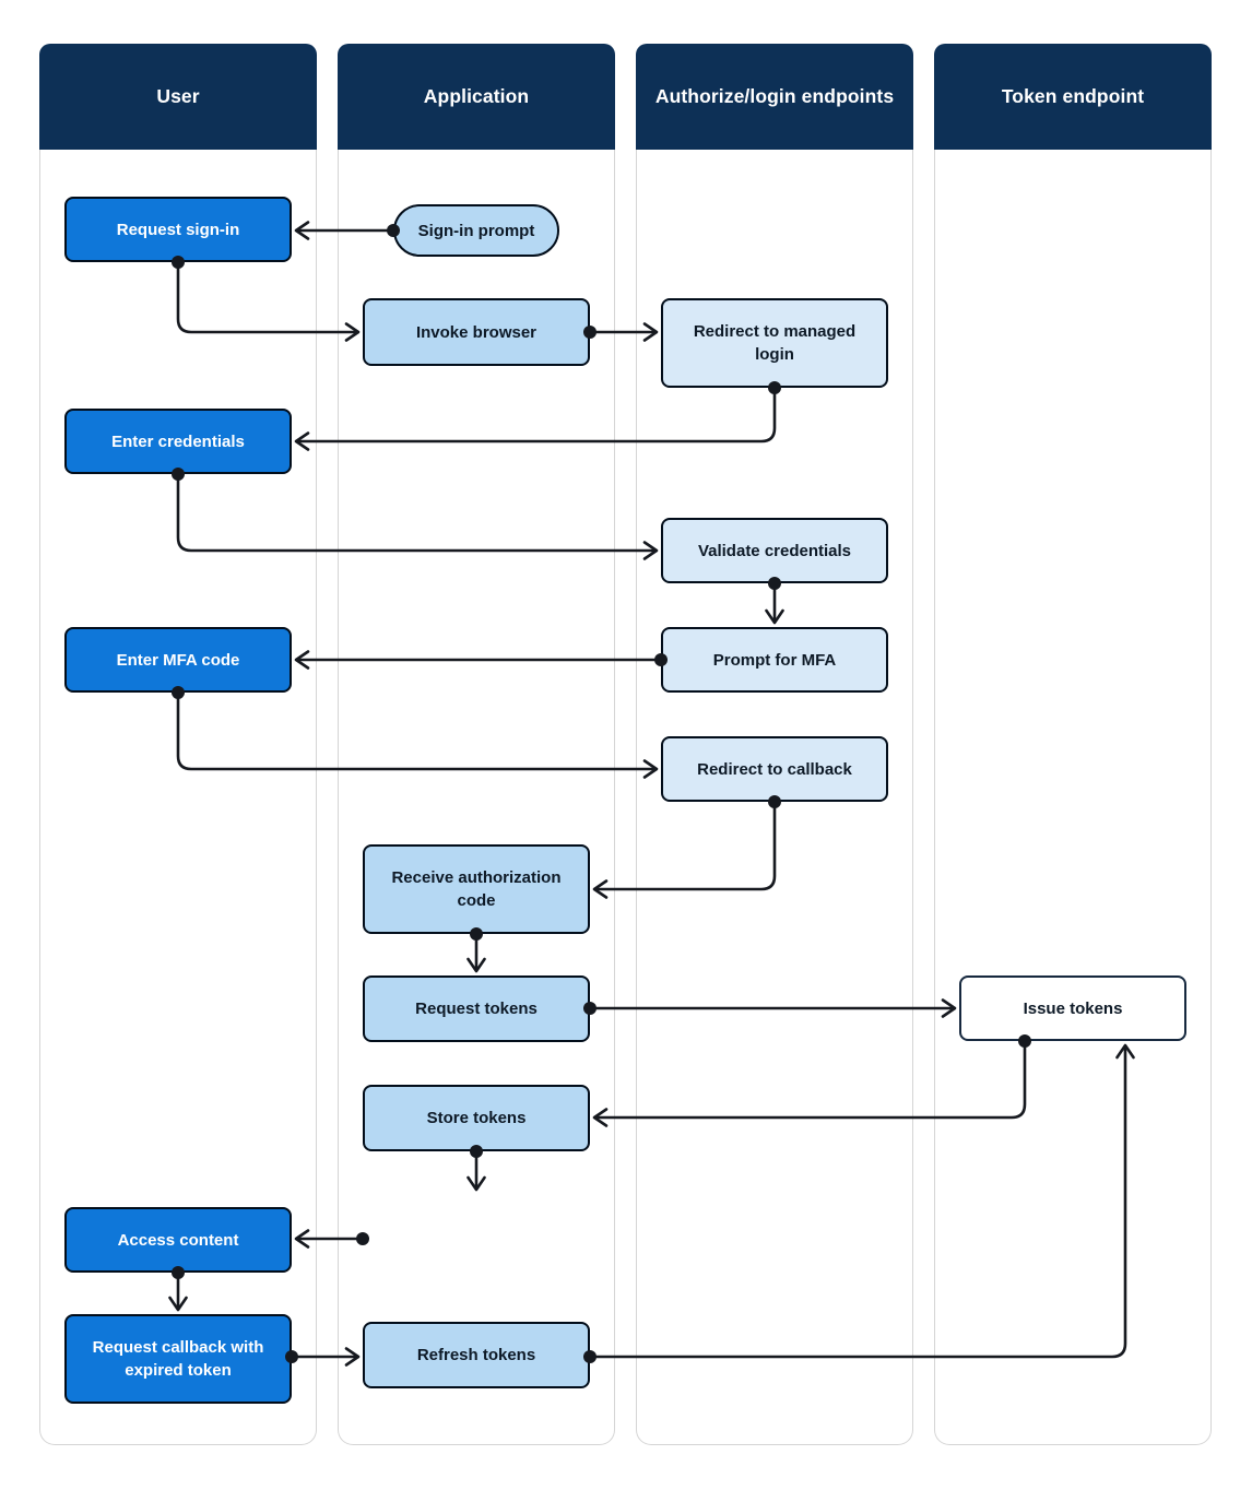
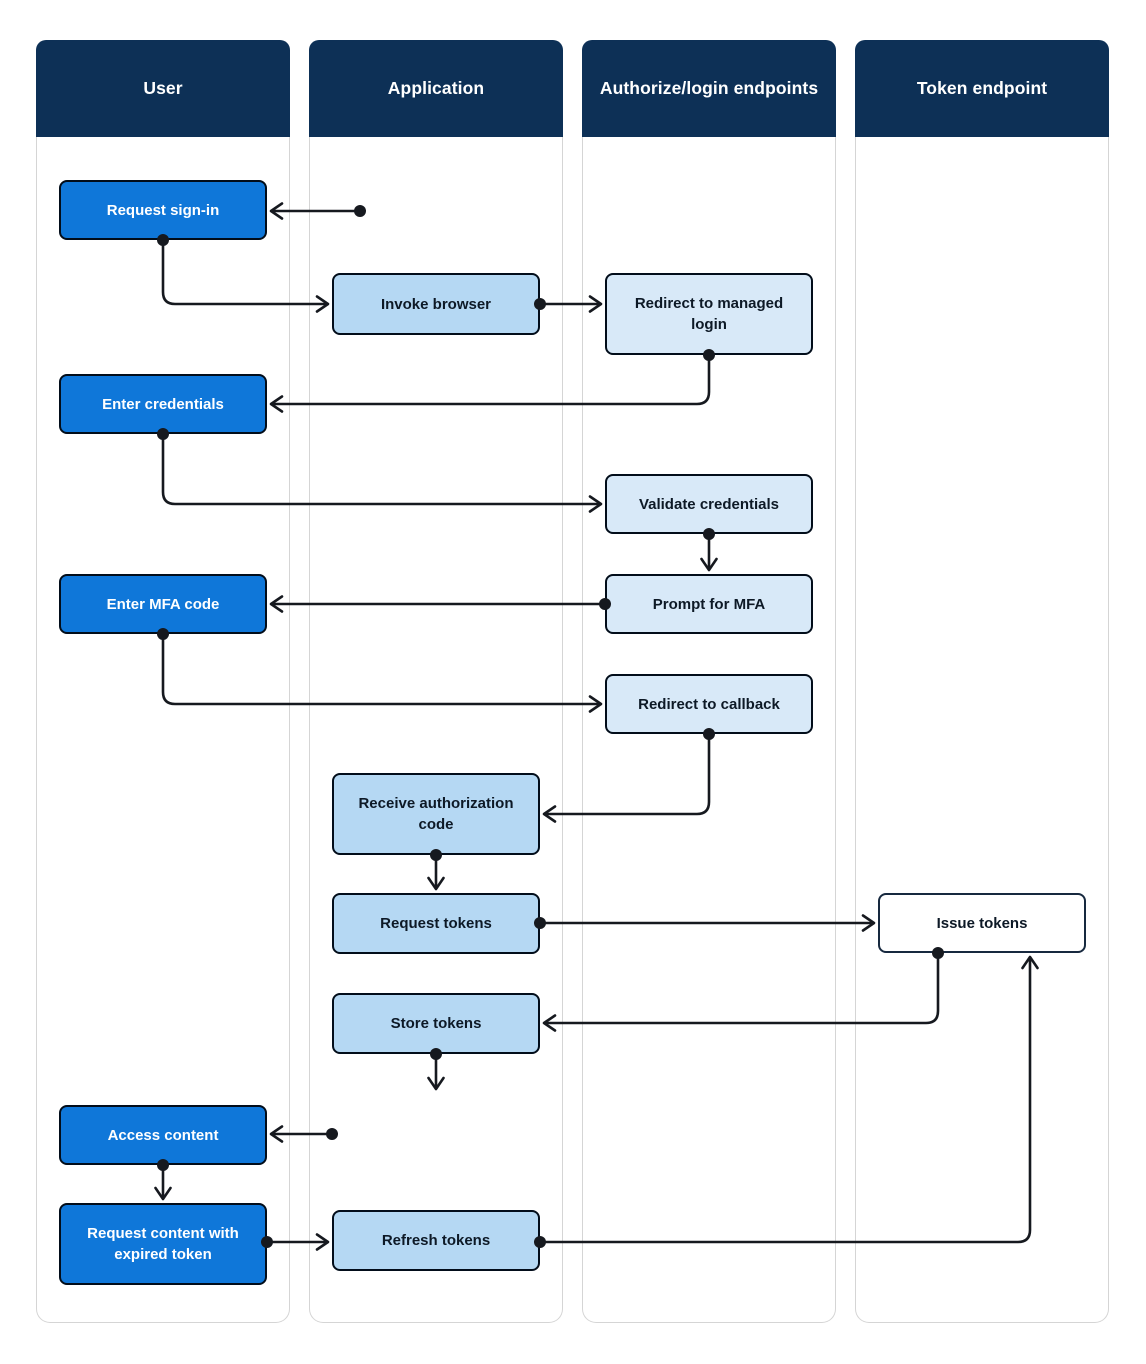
  User
  Application
  Authorize/login endpoints
  Token endpoint
  Request sign-in
- Sign-in prompt
  Invoke browser
  Redirect to managed login
  Enter credentials
  Validate credentials
  Prompt for MFA
  Enter MFA code
  Redirect to callback
  Receive authorization code
  Request tokens
  Issue tokens
  Store tokens
  Access content
- Request callback with expired token
+ Request content with expired token
  Refresh tokens
